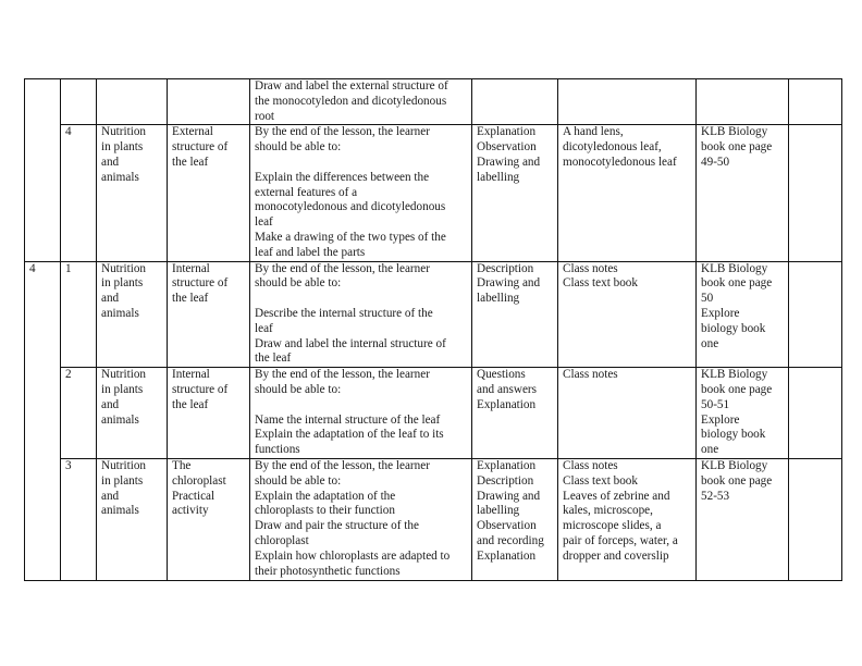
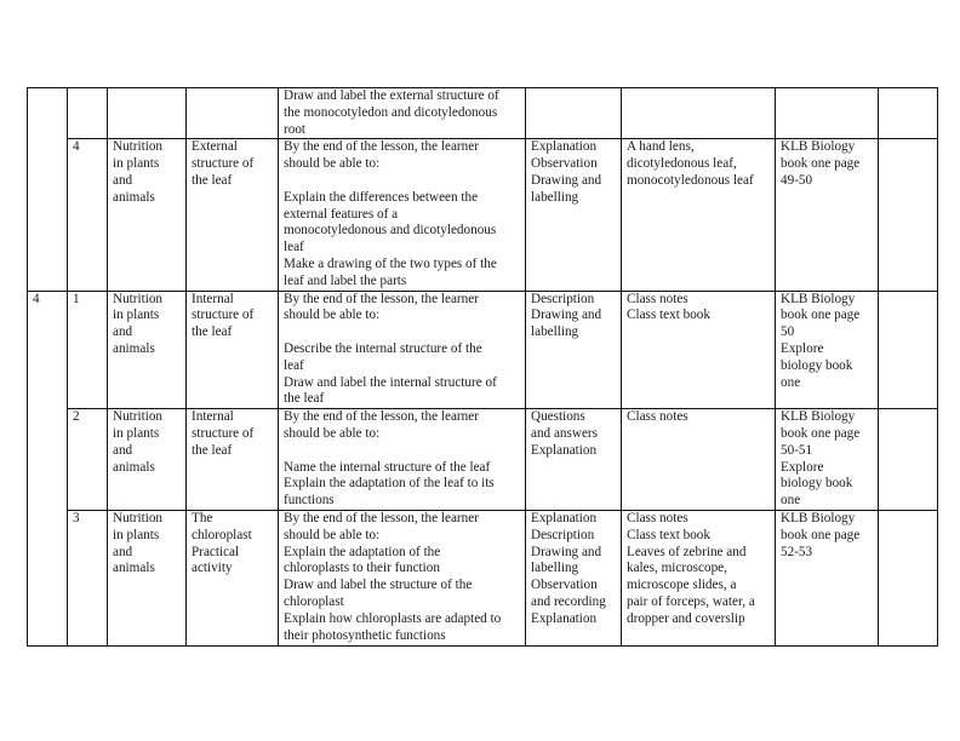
  				Draw and label the external structure ofthe monocotyledon and dicotyledonousroot
  4	Nutritionin plantsandanimals	Externalstructure ofthe leaf	By the end of the lesson, the learnershould be able to:Explain the differences between theexternal features of amonocotyledonous and dicotyledonousleafMake a drawing of the two types of theleaf and label the parts	ExplanationObservationDrawing andlabelling	A hand lens,dicotyledonous leaf,monocotyledonous leaf	KLB Biologybook one page49-50
  4	1	Nutritionin plantsandanimals	Internalstructure ofthe leaf	By the end of the lesson, the learnershould be able to:Describe the internal structure of theleafDraw and label the internal structure ofthe leaf	DescriptionDrawing andlabelling	Class notesClass text book	KLB Biologybook one page50Explorebiology bookone
  2	Nutritionin plantsandanimals	Internalstructure ofthe leaf	By the end of the lesson, the learnershould be able to:Name the internal structure of the leafExplain the adaptation of the leaf to itsfunctions	Questionsand answersExplanation	Class notes	KLB Biologybook one page50-51Explorebiology bookone
- 3	Nutritionin plantsandanimals	ThechloroplastPracticalactivity	By the end of the lesson, the learnershould be able to:Explain the adaptation of thechloroplasts to their functionDraw and pair the structure of thechloroplastExplain how chloroplasts are adapted totheir photosynthetic functions	ExplanationDescriptionDrawing andlabellingObservationand recordingExplanation	Class notesClass text bookLeaves of zebrine andkales, microscope,microscope slides, apair of forceps, water, adropper and coverslip	KLB Biologybook one page52-53
+ 3	Nutritionin plantsandanimals	ThechloroplastPracticalactivity	By the end of the lesson, the learnershould be able to:Explain the adaptation of thechloroplasts to their functionDraw and label the structure of thechloroplastExplain how chloroplasts are adapted totheir photosynthetic functions	ExplanationDescriptionDrawing andlabellingObservationand recordingExplanation	Class notesClass text bookLeaves of zebrine andkales, microscope,microscope slides, apair of forceps, water, adropper and coverslip	KLB Biologybook one page52-53
